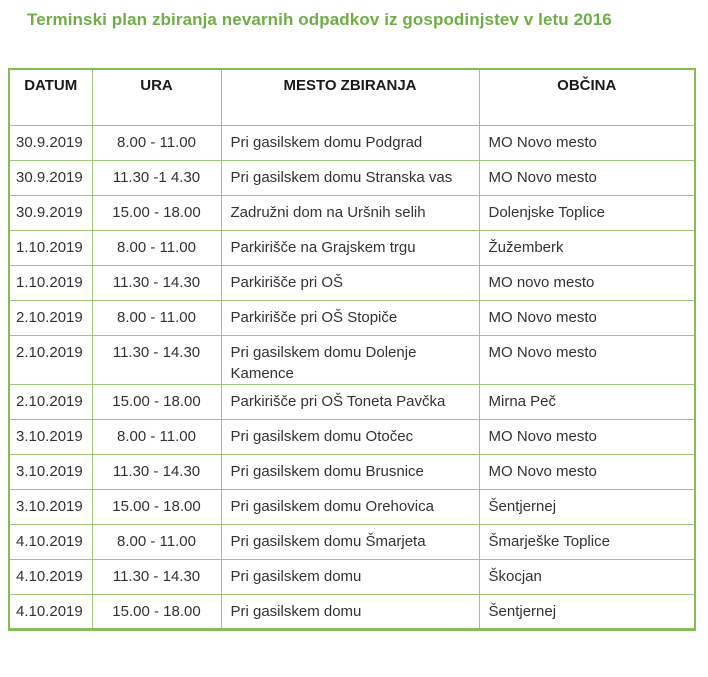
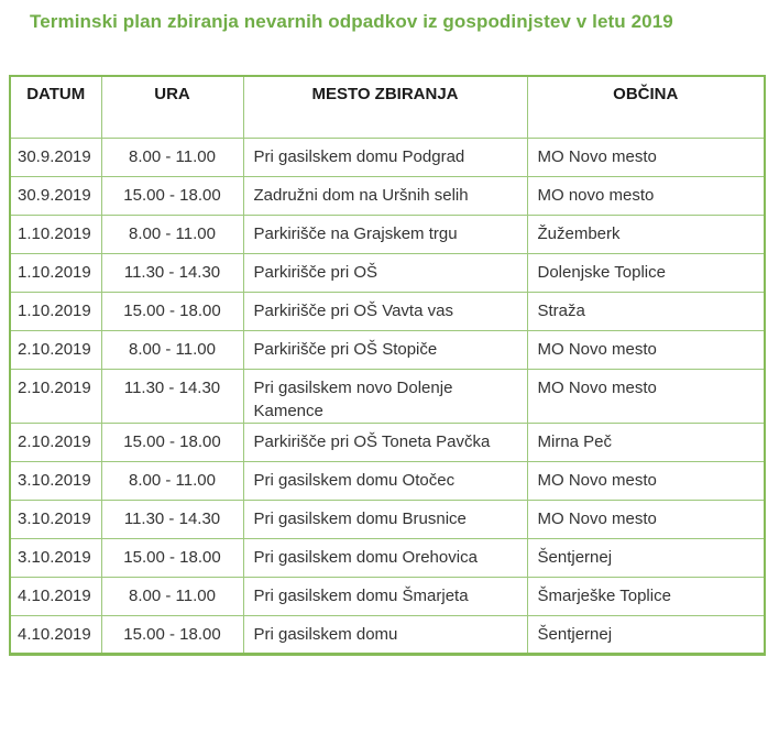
- Terminski plan zbiranja nevarnih odpadkov iz gospodinjstev v letu 2016
+ Terminski plan zbiranja nevarnih odpadkov iz gospodinjstev v letu 2019
  DATUM	URA	MESTO ZBIRANJA	OBČINA
  30.9.2019	8.00 - 11.00	Pri gasilskem domu Podgrad	MO Novo mesto
- 30.9.2019	11.30 -1 4.30	Pri gasilskem domu Stranska vas	MO Novo mesto
- 30.9.2019	15.00 - 18.00	Zadružni dom na Uršnih selih	Dolenjske Toplice
+ 30.9.2019	15.00 - 18.00	Zadružni dom na Uršnih selih	MO novo mesto
  1.10.2019	8.00 - 11.00	Parkirišče na Grajskem trgu	Žužemberk
- 1.10.2019	11.30 - 14.30	Parkirišče pri OŠ	MO novo mesto
+ 1.10.2019	11.30 - 14.30	Parkirišče pri OŠ	Dolenjske Toplice
+ 1.10.2019	15.00 - 18.00	Parkirišče pri OŠ Vavta vas	Straža
  2.10.2019	8.00 - 11.00	Parkirišče pri OŠ Stopiče	MO Novo mesto
- 2.10.2019	11.30 - 14.30	Pri gasilskem domu Dolenje Kamence	MO Novo mesto
+ 2.10.2019	11.30 - 14.30	Pri gasilskem novo Dolenje Kamence	MO Novo mesto
  2.10.2019	15.00 - 18.00	Parkirišče pri OŠ Toneta Pavčka	Mirna Peč
  3.10.2019	8.00 - 11.00	Pri gasilskem domu Otočec	MO Novo mesto
  3.10.2019	11.30 - 14.30	Pri gasilskem domu Brusnice	MO Novo mesto
  3.10.2019	15.00 - 18.00	Pri gasilskem domu Orehovica	Šentjernej
  4.10.2019	8.00 - 11.00	Pri gasilskem domu Šmarjeta	Šmarješke Toplice
- 4.10.2019	11.30 - 14.30	Pri gasilskem domu	Škocjan
  4.10.2019	15.00 - 18.00	Pri gasilskem domu	Šentjernej
